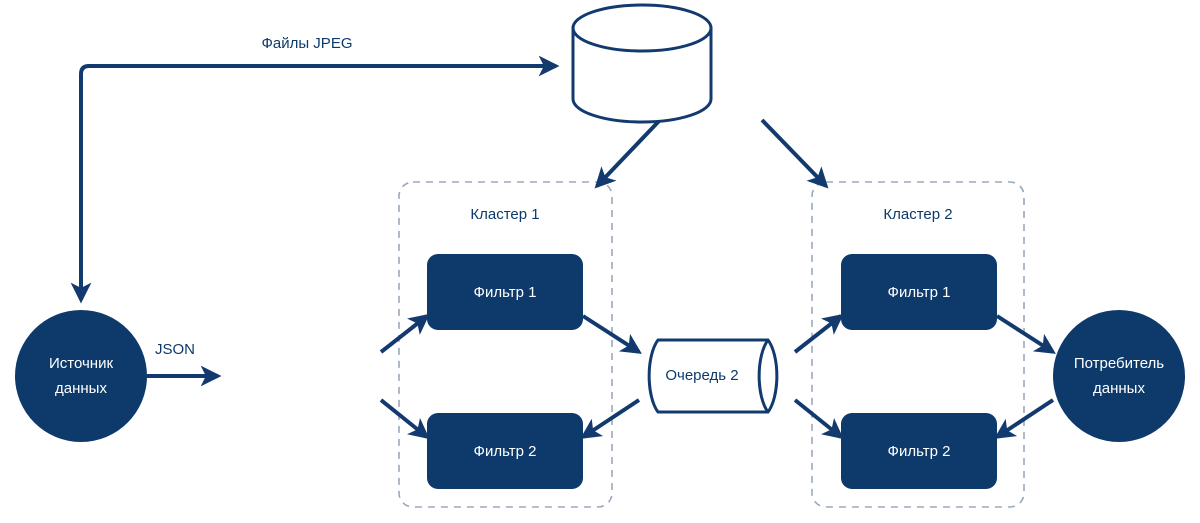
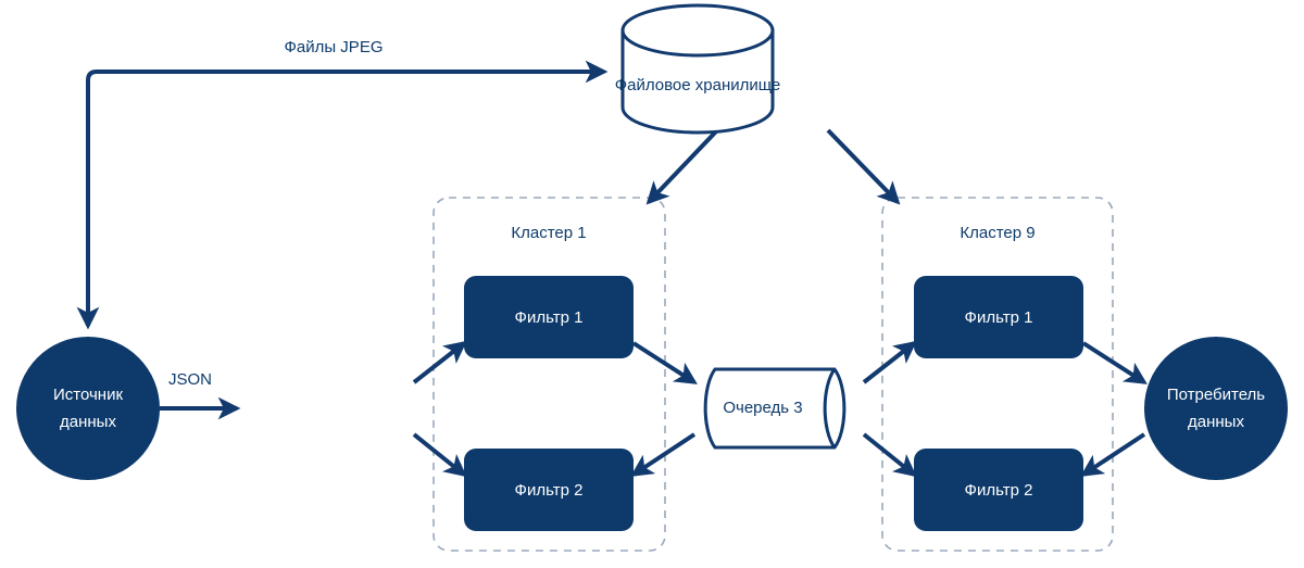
  Источник
  данных
+ Файловое хранилище
  Кластер 1
  Фильтр 1
  Фильтр 2
- Очередь 2
+ Очередь 3
- Кластер 2
+ Кластер 9
  Фильтр 1
  Фильтр 2
  Потребитель
  данных
  Файлы JPEG
  JSON
